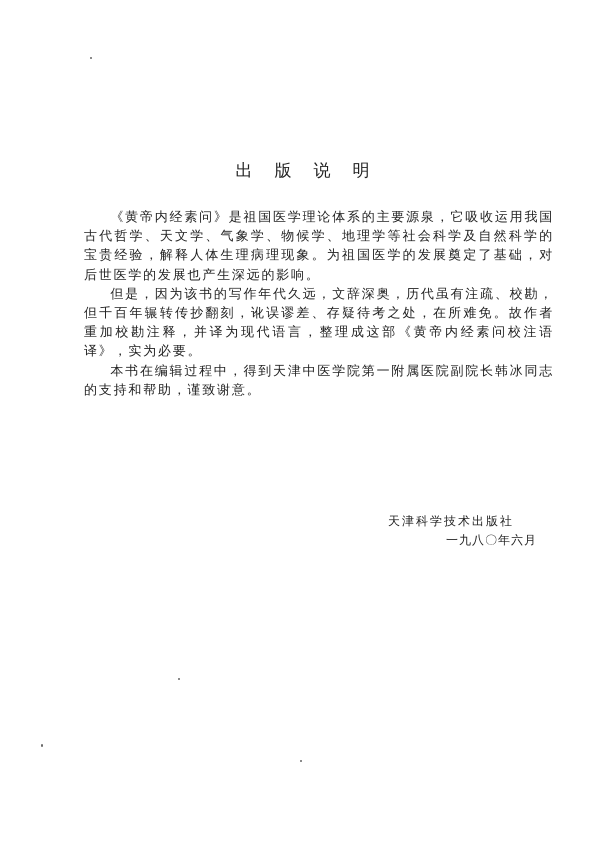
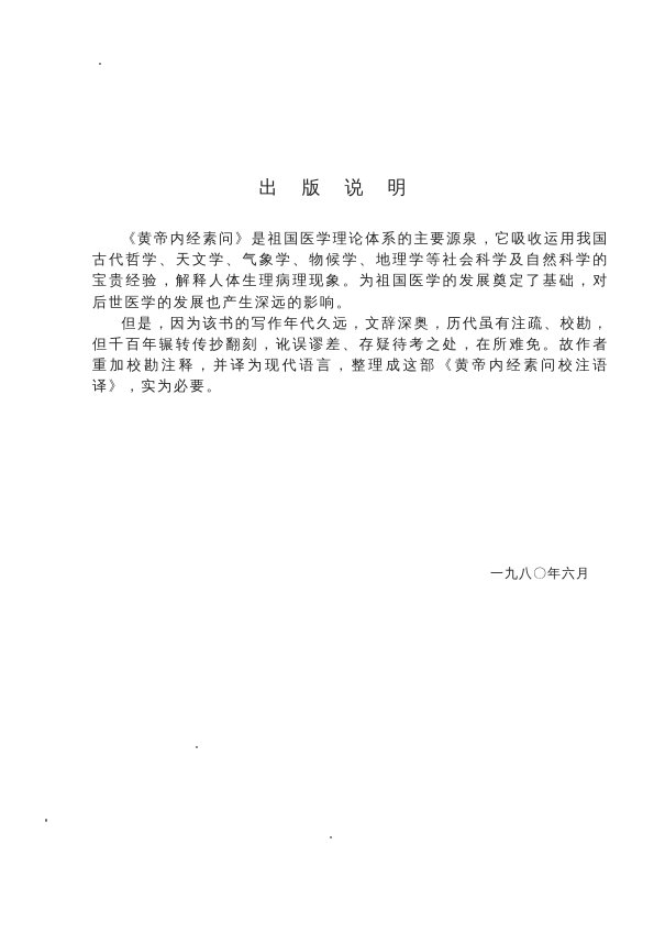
  出版说明
  《黄帝内经素问》是祖国医学理论体系的主要源泉，它吸收运用我国古代哲学、天文学、气象学、物候学、地理学等社会科学及自然科学的宝贵经验，解释人体生理病理现象。为祖国医学的发展奠定了基础，对后世医学的发展也产生深远的影响。
  但是，因为该书的写作年代久远，文辞深奥，历代虽有注疏、校勘，但千百年辗转传抄翻刻，讹误谬差、存疑待考之处，在所难免。故作者重加校勘注释，并译为现代语言，整理成这部《黄帝内经素问校注语译》，实为必要。
- 本书在编辑过程中，得到天津中医学院第一附属医院副院长韩冰同志的支持和帮助，谨致谢意。
- 天津科学技术出版社
  一九八〇年六月
